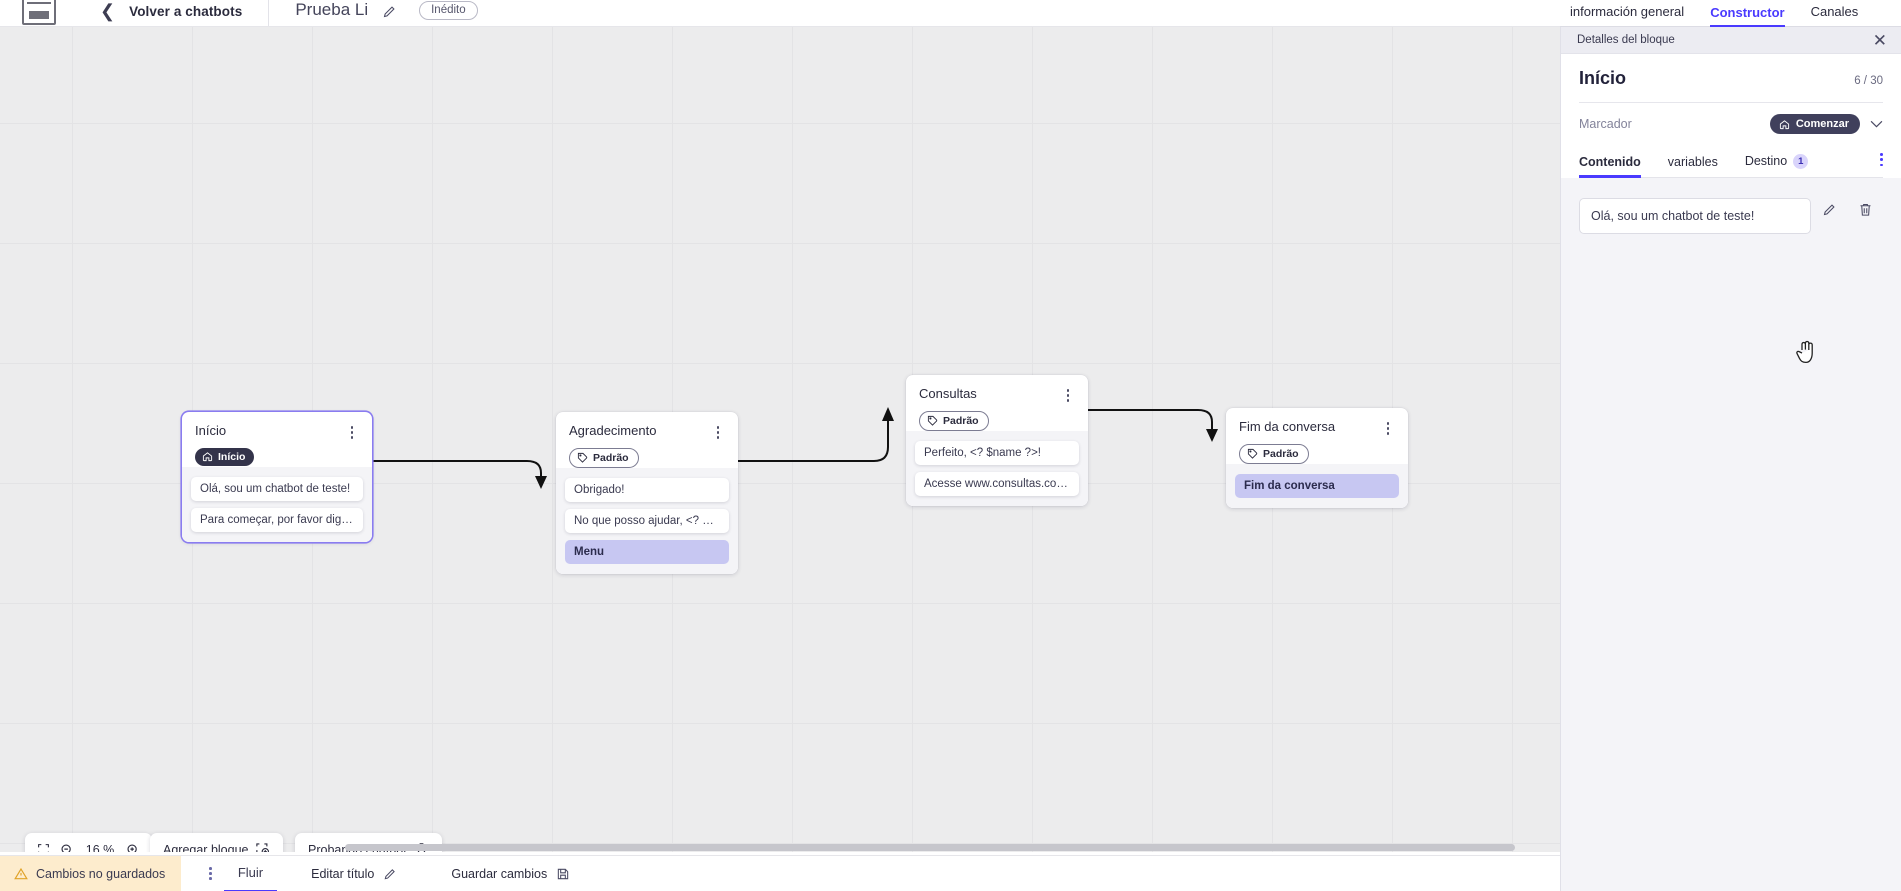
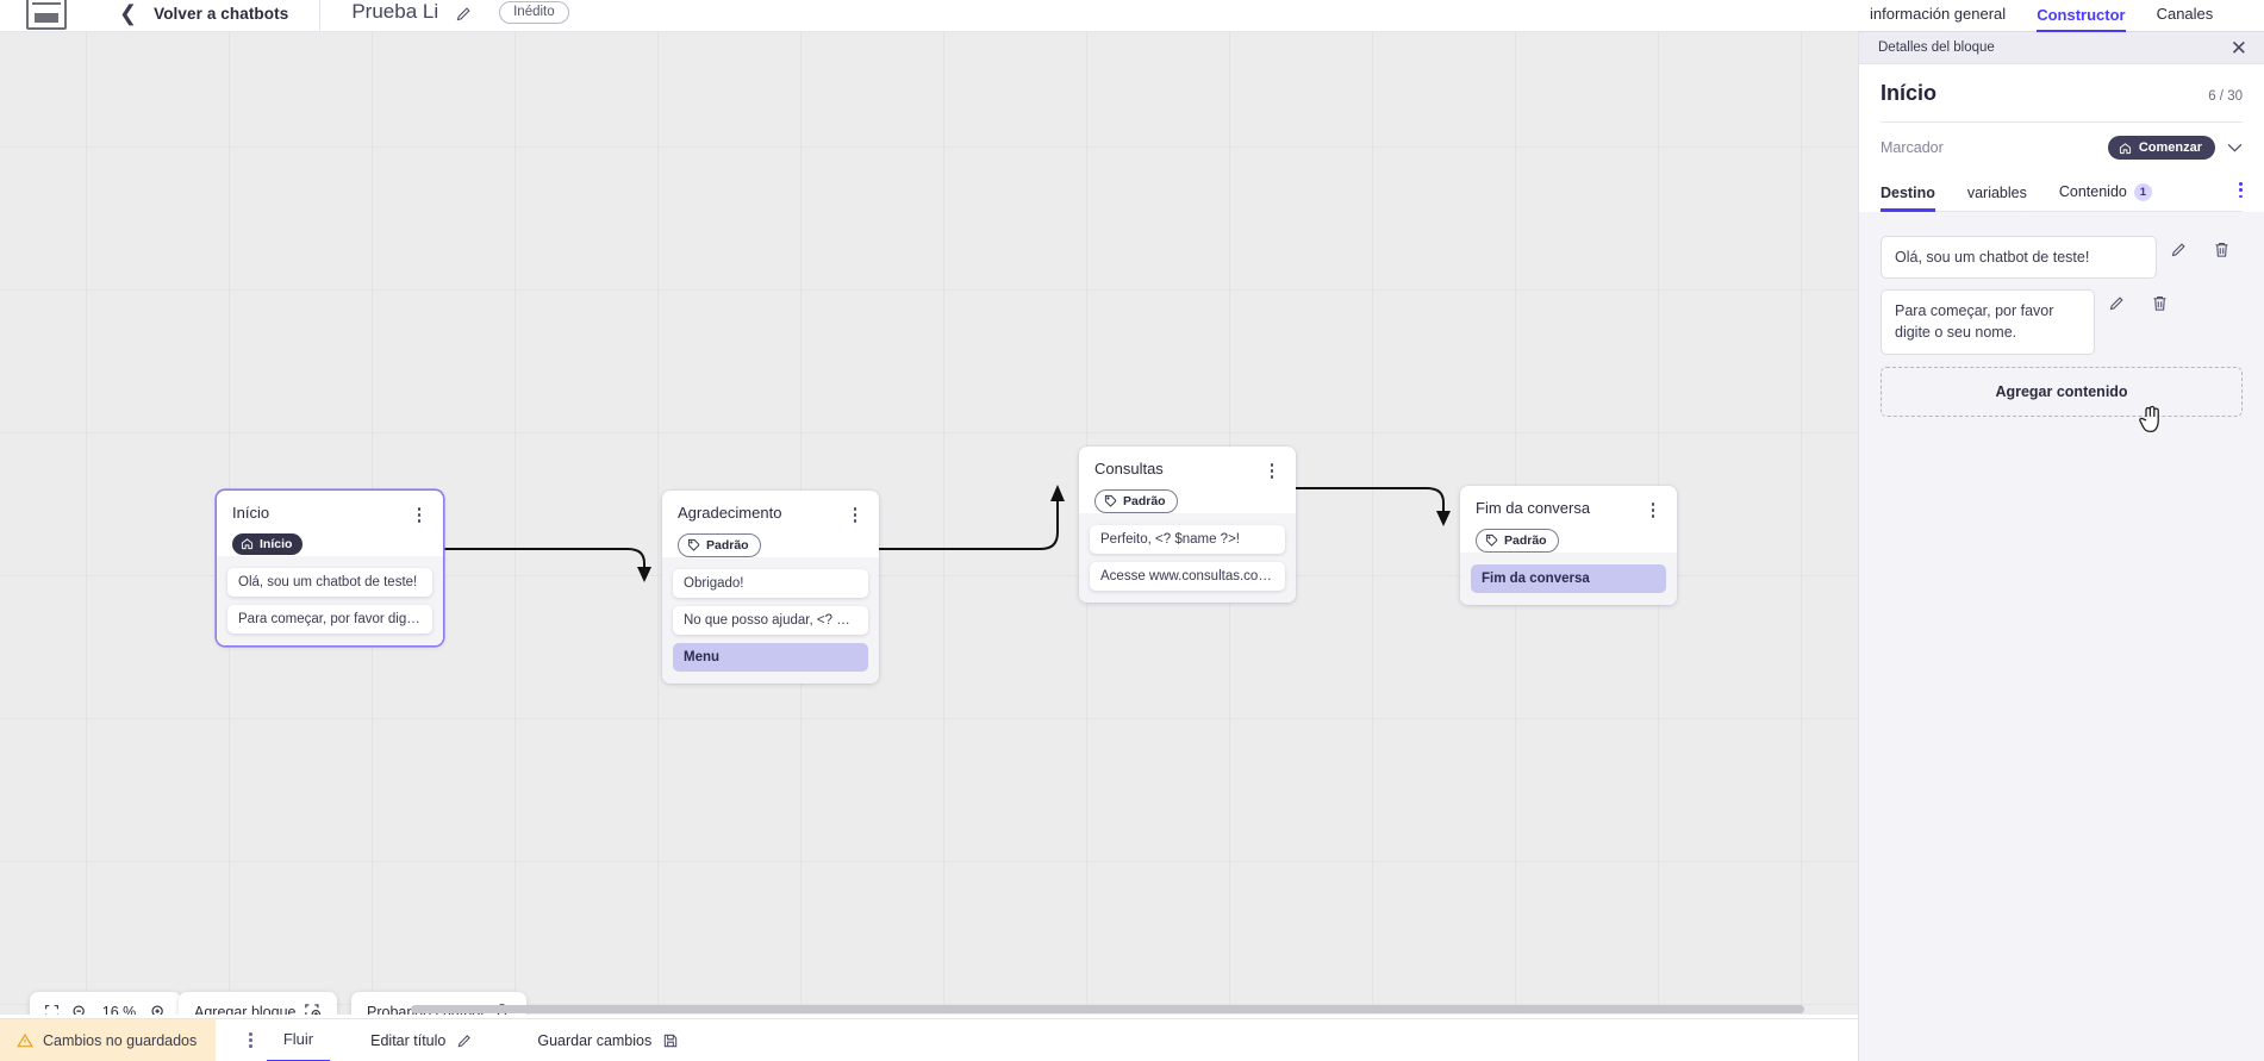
  ❮
  Volver a chatbots
  Prueba Li
  Inédito
  información general
  Constructor
  Canales
  Início
  Início
  Olá, sou um chatbot de teste!
  Para começar, por favor digite o
  Agradecimento
  Padrão
  Obrigado!
  No que posso ajudar, <? $nam
  Menu
  Consultas
  Padrão
  Perfeito, <? $name ?>!
  Acesse www.consultas.com pa
  Fim da conversa
  Padrão
  Fim da conversa
  16 %
  Agregar bloque
  Cambios no guardados
  Fluir
  Editar título
  Guardar cambios
  Detalles del bloque
  ✕
  Início
  6 / 30
  Marcador
  Comenzar
- Contenido
+ Destino
  variables
- Destino 1
+ Contenido 1
  Olá, sou um chatbot de teste!
+ Para começar, por favor digite o seu nome.
+ Agregar contenido
